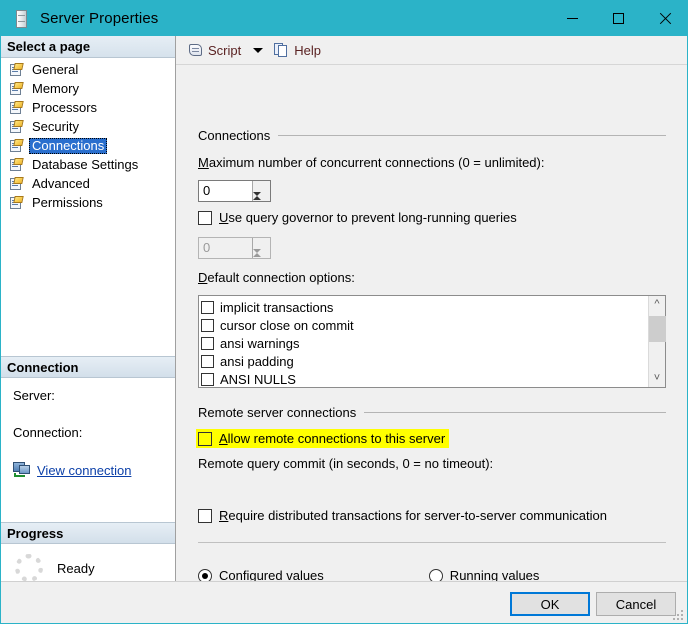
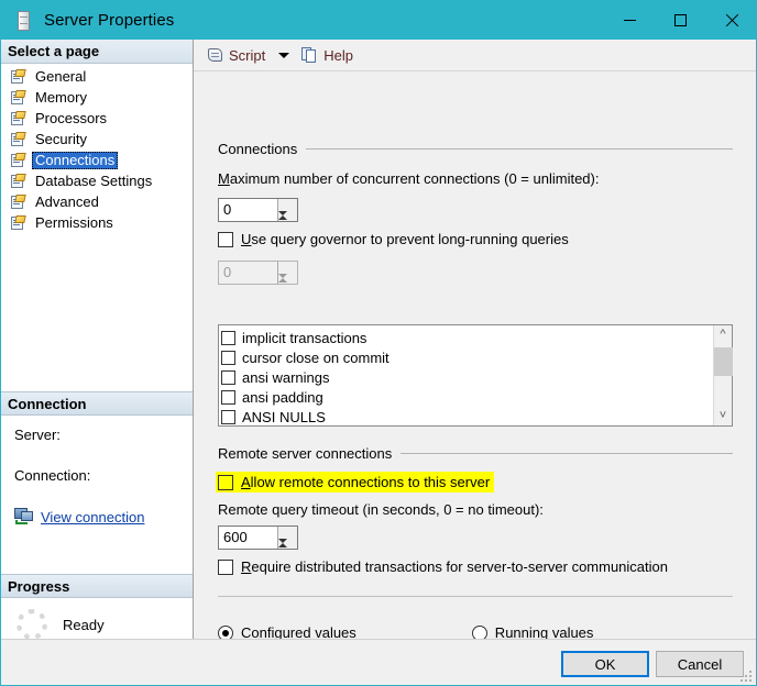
  Server Properties
  Select a page
  General
  Memory
  Processors
  Security
  Connections
  Database Settings
  Advanced
  Permissions
  Connection
  Server:
  Connection:
  View connection
  Progress
  Ready
  Script
  Help
  Connections
  Maximum number of concurrent connections (0 = unlimited):
  0
  Use query governor to prevent long-running queries
  0
- Default connection options:
  implicit transactions
  cursor close on commit
  ansi warnings
  ansi padding
  ANSI NULLS
  ^
  ˅
  Remote server connections
  Allow remote connections to this server
- Remote query commit (in seconds, 0 = no timeout):
+ Remote query timeout (in seconds, 0 = no timeout):
+ 600
  Require distributed transactions for server-to-server communication
  Configured values
  Running values
  OK
  Cancel
